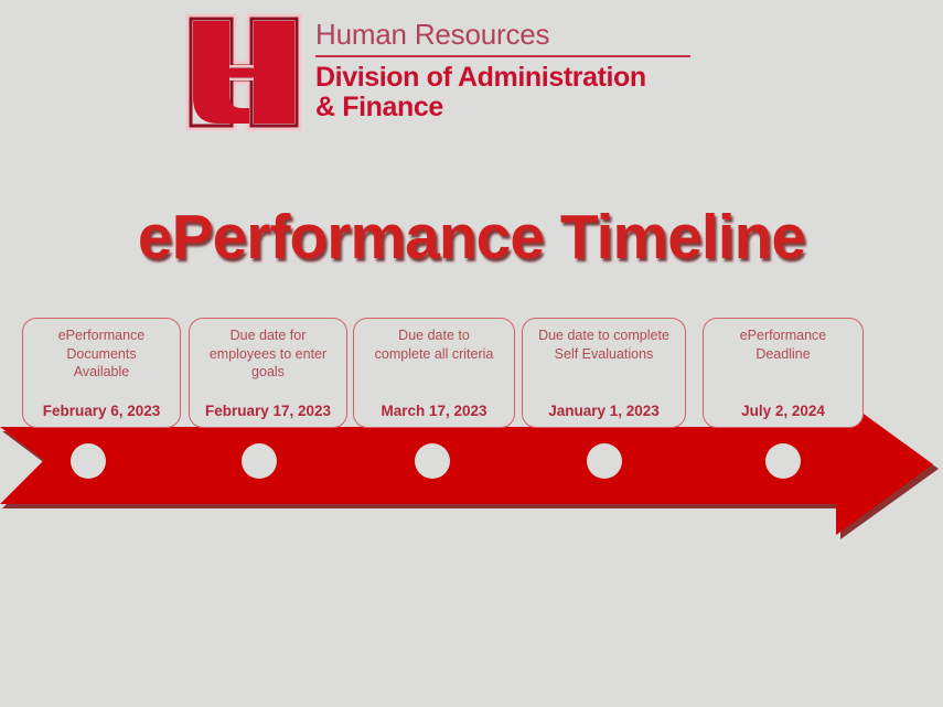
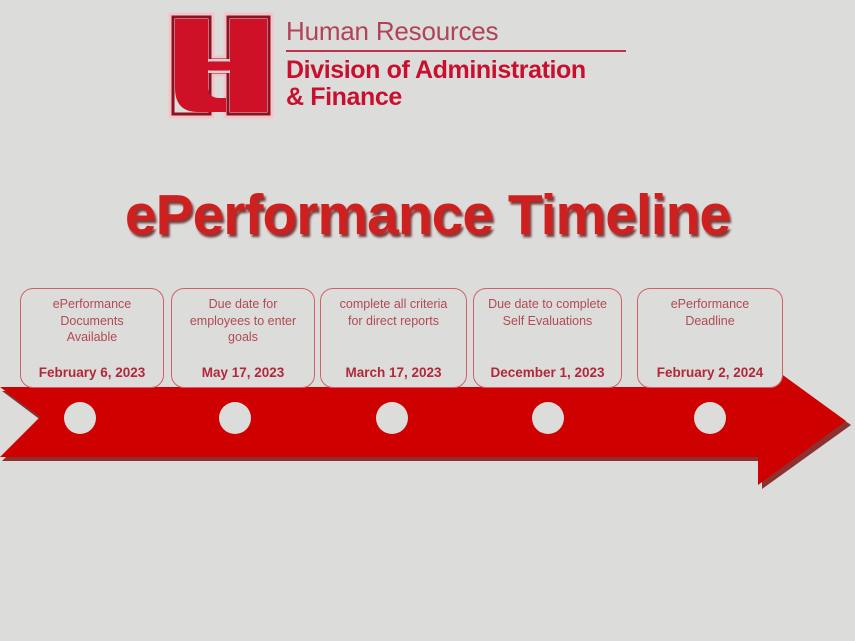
  Human Resources
  Division of Administration
  & Finance
  ePerformance Timeline
  ePerformance
  Documents
  Available
  February 6, 2023
  Due date for
  employees to enter
  goals
- February 17, 2023
+ May 17, 2023
- Due date to
  complete all criteria
+ for direct reports
  March 17, 2023
  Due date to complete
  Self Evaluations
- January 1, 2023
+ December 1, 2023
  ePerformance
  Deadline
- July 2, 2024
+ February 2, 2024
